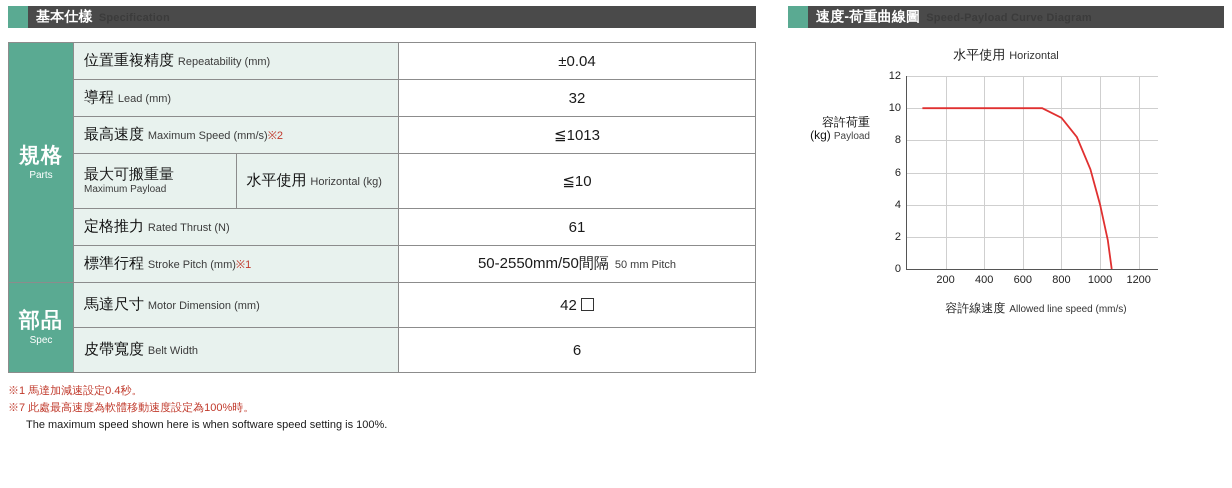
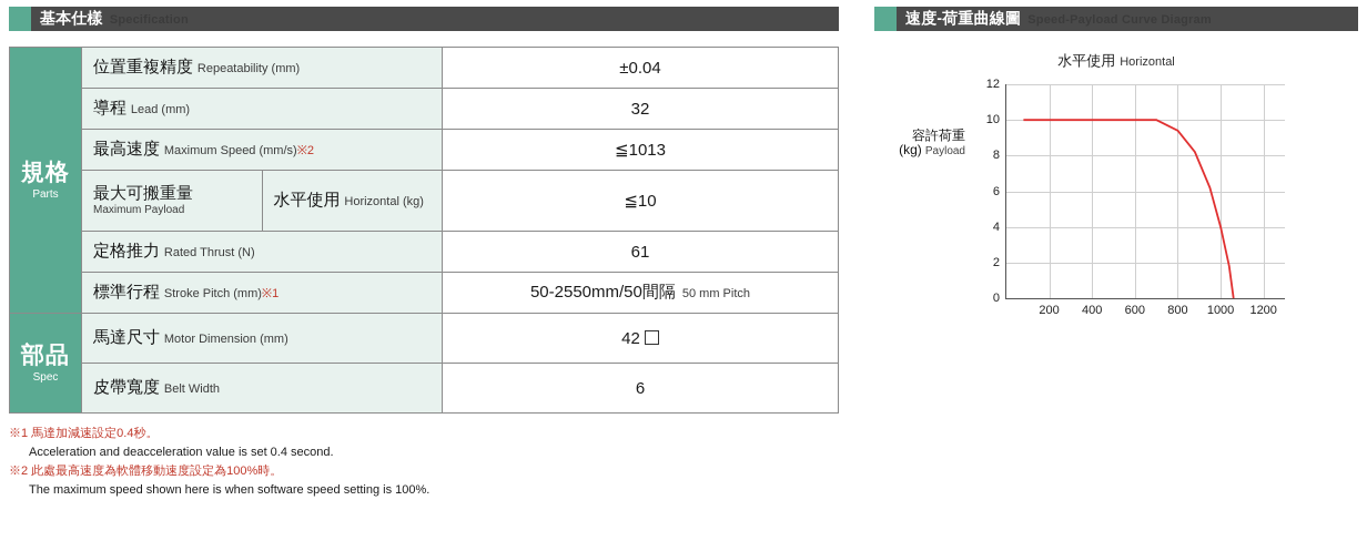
  規格 Parts	位置重複精度 Repeatability (mm)	±0.04
  導程 Lead (mm)	32
  最高速度 Maximum Speed (mm/s)※2	≦1013
  最大可搬重量 Maximum Payload	水平使用 Horizontal (kg)	≦10
  定格推力 Rated Thrust (N)	61
  標準行程 Stroke Pitch (mm)※1	50-2550mm/50間隔 50 mm Pitch
  部品 Spec	馬達尺寸 Motor Dimension (mm)	42
  皮帶寬度 Belt Width	6
  ※1 馬達加減速設定0.4秒。
+ Acceleration and deacceleration value is set 0.4 second.
- ※7 此處最高速度為軟體移動速度設定為100%時。
+ ※2 此處最高速度為軟體移動速度設定為100%時。
  The maximum speed shown here is when software speed setting is 100%.
  水平使用 Horizontal
  容許荷重
  (kg) Payload
  200
  400
  600
  800
  1000
  1200
  0
  2
  4
  6
  8
  10
  12
- 容許線速度 Allowed line speed (mm/s)
